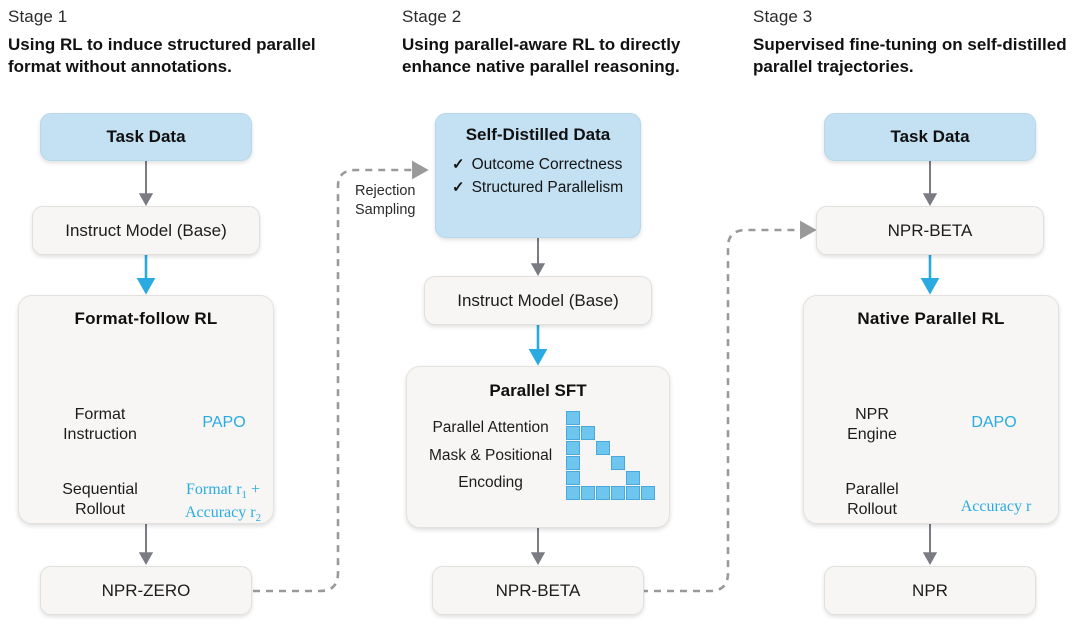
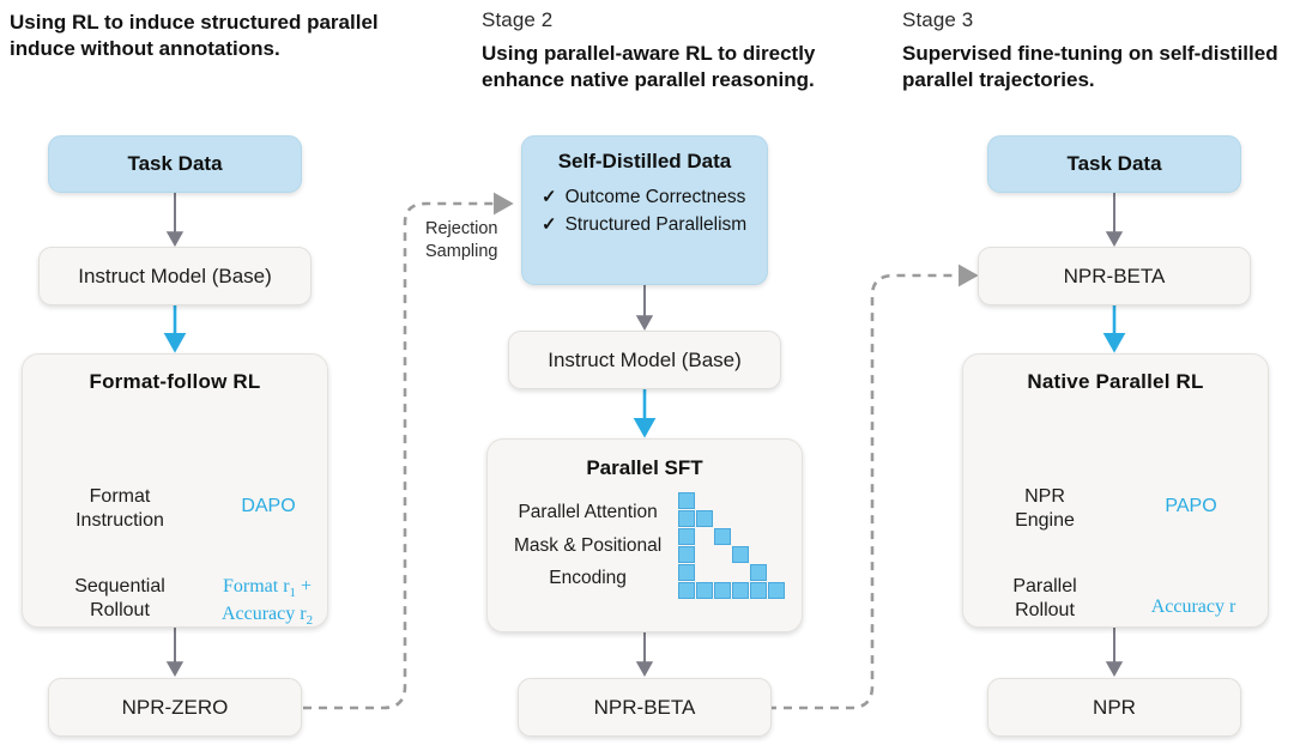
- Stage 1
- Using RL to induce structured parallel format without annotations.
+ Using RL to induce structured parallel induce without annotations.
  Task Data
  Instruct Model (Base)
  Format-follow RL
  Format
  Instruction
  Sequential
  Rollout
- PAPO
+ DAPO
  Format r1 +
  Accuracy r2
  NPR-ZERO
  Stage 2
  Using parallel-aware RL to directly enhance native parallel reasoning.
  Self-Distilled Data
  ✓
  Outcome Correctness
  ✓
  Structured Parallelism
  Rejection
  Sampling
  Instruct Model (Base)
  Parallel SFT
  Parallel Attention
  Mask & Positional
  Encoding
  NPR-BETA
  Stage 3
  Supervised fine-tuning on self-distilled parallel trajectories.
  Task Data
  NPR-BETA
  Native Parallel RL
  NPR
  Engine
  Parallel
  Rollout
- DAPO
+ PAPO
  Accuracy r
  NPR
